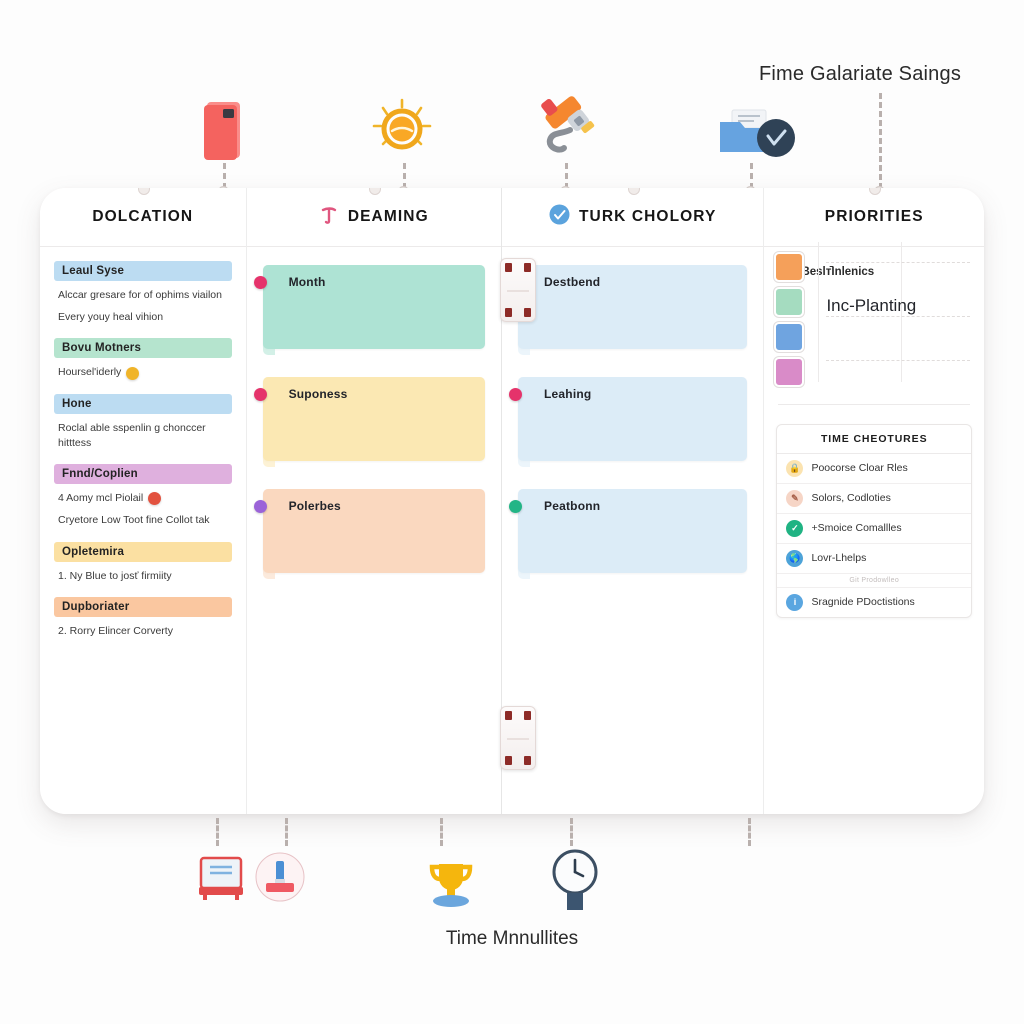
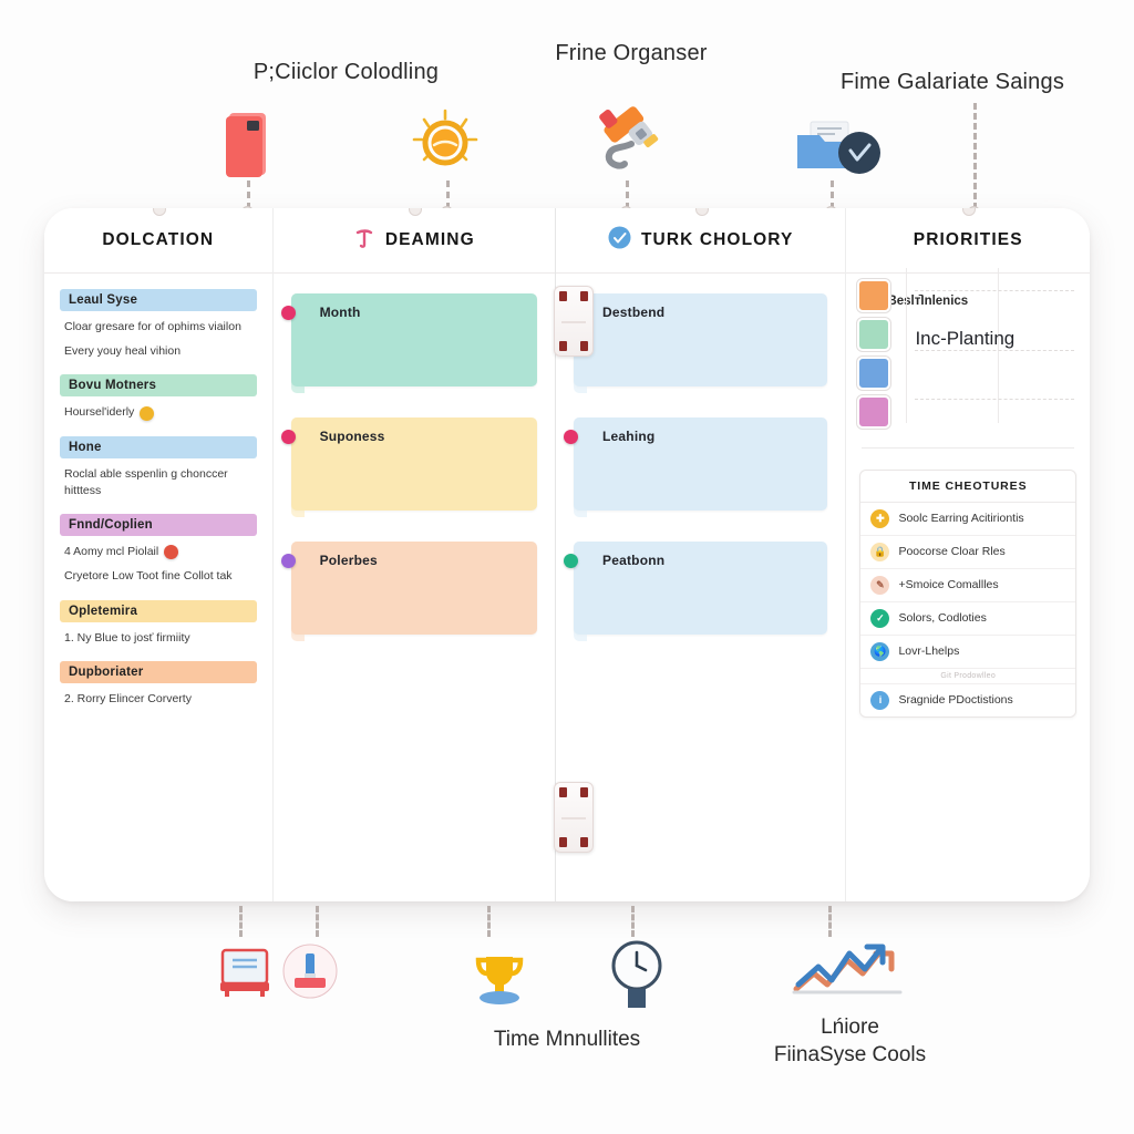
+ P;Ciiclor Colodling
+ Frine Organser
  Fime Galariate Saings
  DOLCATION
  Leaul Syse
- Alccar gresare for of ophims viailon
+ Cloar gresare for of ophims viailon
  Every youy heal vihion
  Bovu Motners
  Hoursel'iderly
  Hone
  Roclal able sspenlin g chonccer hitttess
  Fnnd/Coplien
  4 Aomy mcl Piolail
  Cryetore Low Toot fine Collot tak
  Opletemira
  1. Ny Blue to josť firmiity
  Dupboriater
  2. Rorry Elincer Corverty
  DEAMING
  Month
  Suponess
  Polerbes
  TURK CHOLORY
  Destbend
  Leahing
  Peatbonn
  PRIORITIES
  Beslт̄Inlenics
  Inc-Planting
  TIME CHEOTURES
+ ✚
+ Soolc Earring Acitiriontis
  🔒
  Poocorse Cloar Rles
  ✎
- Solors, Codloties
+ +Smoice Comallles
  ✓
- +Smoice Comallles
+ Solors, Codloties
  🌎
  Lovr-Lhelps
  i
  Sragnide PDoctistions
  Time Mnnullites
+ Lńiore
+ FiinaSyse Cools
